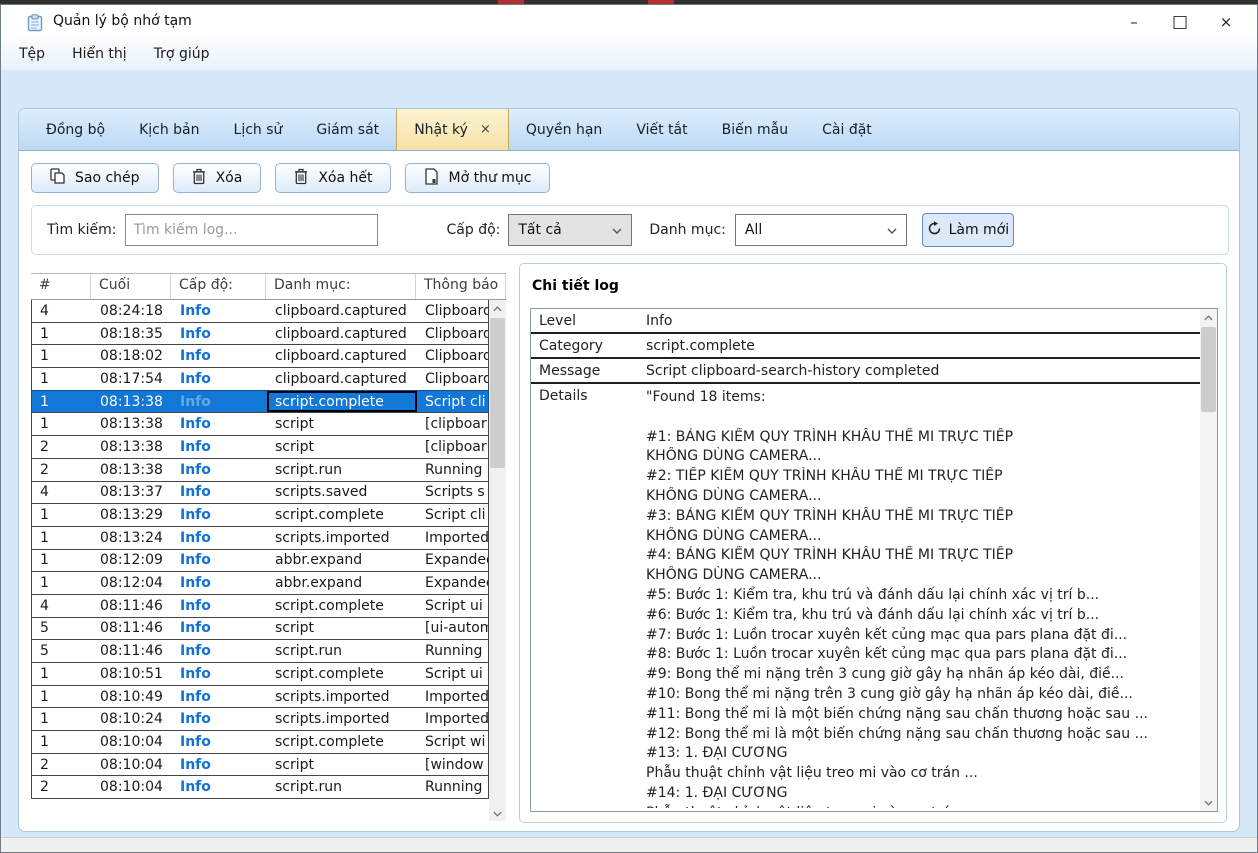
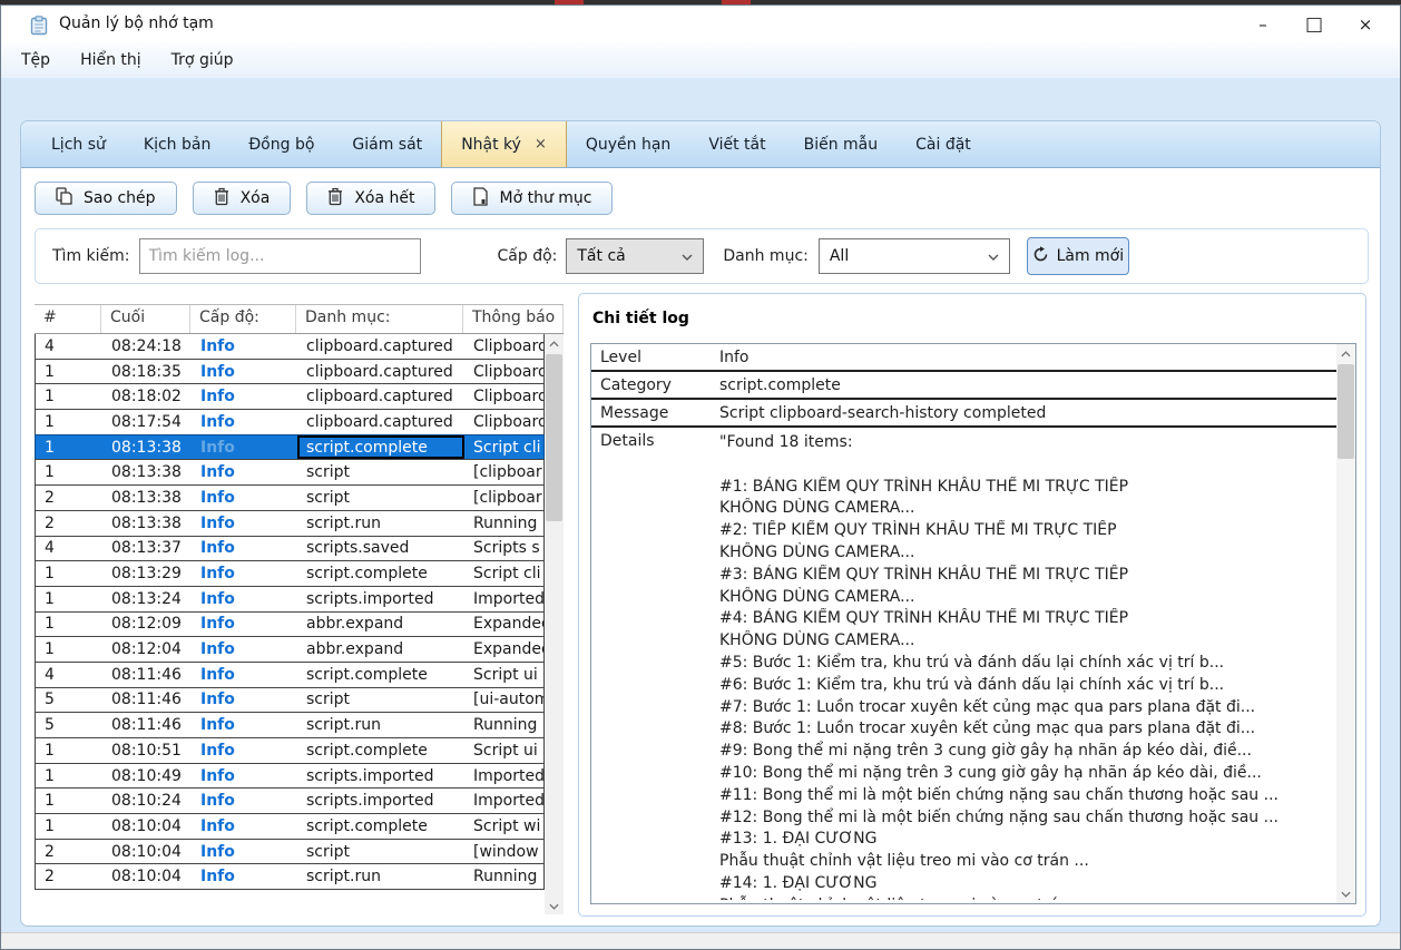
  Quản lý bộ nhớ tạm
  –
  □
  ×
  Tệp
  Hiển thị
  Trợ giúp
- Đồng bộ
+ Lịch sử
  Kịch bản
- Lịch sử
+ Đồng bộ
  Giám sát
  Nhật ký
  ×
  Quyền hạn
  Viết tắt
  Biến mẫu
  Cài đặt
  Sao chép
  Xóa
  Xóa hết
  Mở thư mục
  Tìm kiếm:
  Tìm kiếm log...
  Cấp độ:
  Tất cả
  Danh mục:
  All
  Làm mới
  #
  Cuối
  Cấp độ:
  Danh mục:
  Thông báo
  4
  08:24:18
  Info
  clipboard.captured
  Clipboard
  1
  08:18:35
  Info
  clipboard.captured
  Clipboard
  1
  08:18:02
  Info
  clipboard.captured
  Clipboard
  1
  08:17:54
  Info
  clipboard.captured
  Clipboard
  1
  08:13:38
  Info
  script.complete
  Script cli
  1
  08:13:38
  Info
  script
  [clipboar
  2
  08:13:38
  Info
  script
  [clipboar
  2
  08:13:38
  Info
  script.run
  Running
  4
  08:13:37
  Info
  scripts.saved
  Scripts s
  1
  08:13:29
  Info
  script.complete
  Script cli
  1
  08:13:24
  Info
  scripts.imported
  Imported
  1
  08:12:09
  Info
  abbr.expand
  Expande
  1
  08:12:04
  Info
  abbr.expand
  Expande
  4
  08:11:46
  Info
  script.complete
  Script ui
  5
  08:11:46
  Info
  script
  [ui-autom
  5
  08:11:46
  Info
  script.run
  Running
  1
  08:10:51
  Info
  script.complete
  Script ui
  1
  08:10:49
  Info
  scripts.imported
  Imported
  1
  08:10:24
  Info
  scripts.imported
  Imported
  1
  08:10:04
  Info
  script.complete
  Script wi
  2
  08:10:04
  Info
  script
  [window
  2
  08:10:04
  Info
  script.run
  Running
  Chi tiết log
  Level
  Info
  Category
  script.complete
  Message
  Script clipboard-search-history completed
  Details
  "Found 18 items:
  #1: BẢNG KIỂM QUY TRÌNH KHÂU THỂ MI TRỰC TIẾP
  KHÔNG DÙNG CAMERA...
  #2: TIẾP KIỂM QUY TRÌNH KHÂU THỂ MI TRỰC TIẾP
  KHÔNG DÙNG CAMERA...
  #3: BẢNG KIỂM QUY TRÌNH KHÂU THỂ MI TRỰC TIẾP
  KHÔNG DÙNG CAMERA...
  #4: BẢNG KIỂM QUY TRÌNH KHÂU THỂ MI TRỰC TIẾP
  KHÔNG DÙNG CAMERA...
  #5: Bước 1: Kiểm tra, khu trú và đánh dấu lại chính xác vị trí b...
  #6: Bước 1: Kiểm tra, khu trú và đánh dấu lại chính xác vị trí b...
  #7: Bước 1: Luồn trocar xuyên kết củng mạc qua pars plana đặt đi...
  #8: Bước 1: Luồn trocar xuyên kết củng mạc qua pars plana đặt đi...
  #9: Bong thể mi nặng trên 3 cung giờ gây hạ nhãn áp kéo dài, điề...
  #10: Bong thể mi nặng trên 3 cung giờ gây hạ nhãn áp kéo dài, điề...
  #11: Bong thể mi là một biến chứng nặng sau chấn thương hoặc sau ...
  #12: Bong thể mi là một biến chứng nặng sau chấn thương hoặc sau ...
  #13: 1. ĐẠI CƯƠNG
  Phẫu thuật chỉnh vật liệu treo mi vào cơ trán ...
  #14: 1. ĐẠI CƯƠNG
